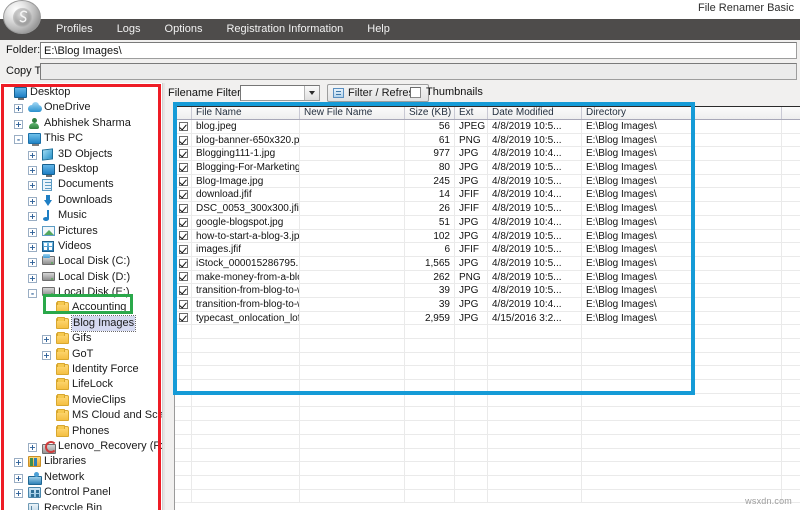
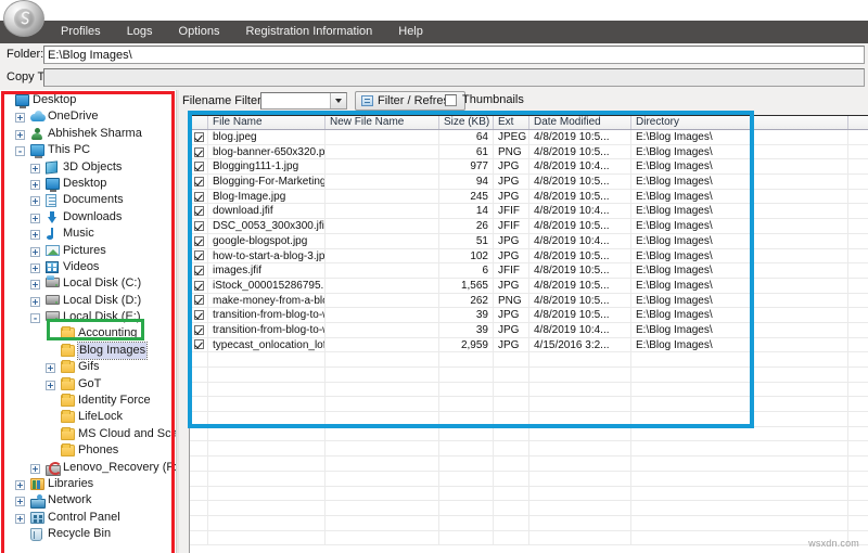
- File Renamer Basic
  Profiles
  Logs
  Options
  Registration Information
  Help
  Folder:
  E:\Blog Images\
  Copy T
  Desktop
  +
  OneDrive
  +
  Abhishek Sharma
  -
  This PC
  +
  3D Objects
  +
  Desktop
  +
  Documents
  +
  Downloads
  +
  Music
  +
  Pictures
  +
  Videos
  +
  Local Disk (C:)
  +
  Local Disk (D:)
  -
  Local Disk (E:)
  Accounting
  Blog Images
  +
  Gifs
  +
  GoT
  Identity Force
  LifeLock
- MovieClips
  MS Cloud and Sca
  Phones
  +
  Lenovo_Recovery (F
  +
  Libraries
  +
  Network
  +
  Control Panel
  Recycle Bin
  Filename Filter
  Filter / Refre
  Thumbnails
  File Name
  New File Name
  Size (KB)
  Ext
  Date Modified
  Directory
  blog.jpeg
- 56
+ 64
  JPEG
  4/8/2019 10:5...
  E:\Blog Images\
  blog-banner-650x320.p
  61
  PNG
  4/8/2019 10:5...
  E:\Blog Images\
  Blogging111-1.jpg
  977
  JPG
  4/8/2019 10:4...
  E:\Blog Images\
  Blogging-For-Marketing
- 80
+ 94
  JPG
  4/8/2019 10:5...
  E:\Blog Images\
  Blog-Image.jpg
  245
  JPG
  4/8/2019 10:5...
  E:\Blog Images\
  download.jfif
  14
  JFIF
  4/8/2019 10:4...
  E:\Blog Images\
  DSC_0053_300x300.jfi
  26
  JFIF
  4/8/2019 10:5...
  E:\Blog Images\
  google-blogspot.jpg
  51
  JPG
  4/8/2019 10:4...
  E:\Blog Images\
  how-to-start-a-blog-3.jp
  102
  JPG
  4/8/2019 10:5...
  E:\Blog Images\
  images.jfif
  6
  JFIF
  4/8/2019 10:5...
  E:\Blog Images\
  iStock_000015286795..
  1,565
  JPG
  4/8/2019 10:5...
  E:\Blog Images\
  make-money-from-a-blo
  262
  PNG
  4/8/2019 10:5...
  E:\Blog Images\
  transition-from-blog-to-
  39
  JPG
  4/8/2019 10:5...
  E:\Blog Images\
  transition-from-blog-to-
  39
  JPG
  4/8/2019 10:4...
  E:\Blog Images\
  typecast_onlocation_lof
  2,959
  JPG
  4/15/2016 3:2...
  E:\Blog Images\
  wsxdn.com
